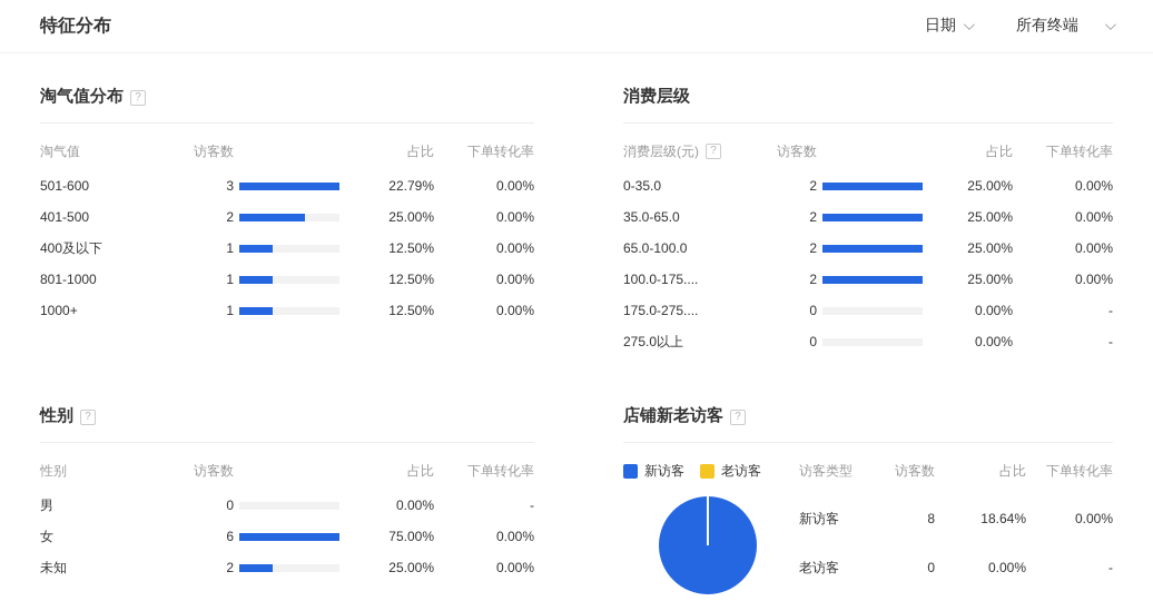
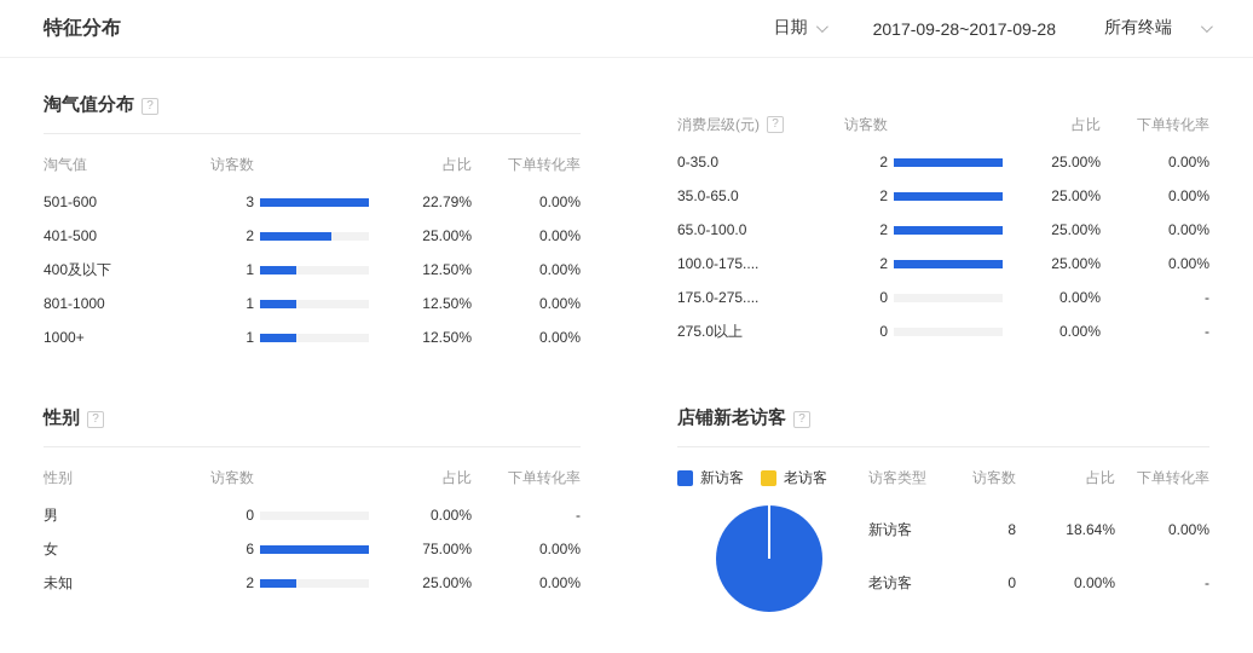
  特征分布
  日期
+ 2017-09-28~2017-09-28
  所有终端
  淘气值分布
  淘气值
  访客数
  占比
  下单转化率
  501-600
  3
  22.79%
  0.00%
  401-500
  2
  25.00%
  0.00%
  400及以下
  1
  12.50%
  0.00%
  801-1000
  1
  12.50%
  0.00%
  1000+
  1
  12.50%
  0.00%
- 消费层级
  消费层级(元)
  访客数
  占比
  下单转化率
  0-35.0
  2
  25.00%
  0.00%
  35.0-65.0
  2
  25.00%
  0.00%
  65.0-100.0
  2
  25.00%
  0.00%
  100.0-175....
  2
  25.00%
  0.00%
  175.0-275....
  0
  0.00%
  -
  275.0以上
  0
  0.00%
  -
  性别
  性别
  访客数
  占比
  下单转化率
  男
  0
  0.00%
  -
  女
  6
  75.00%
  0.00%
  未知
  2
  25.00%
  0.00%
  店铺新老访客
  新访客
  老访客
  访客类型
  访客数
  占比
  下单转化率
  新访客
  8
  18.64%
  0.00%
  老访客
  0
  0.00%
  -
